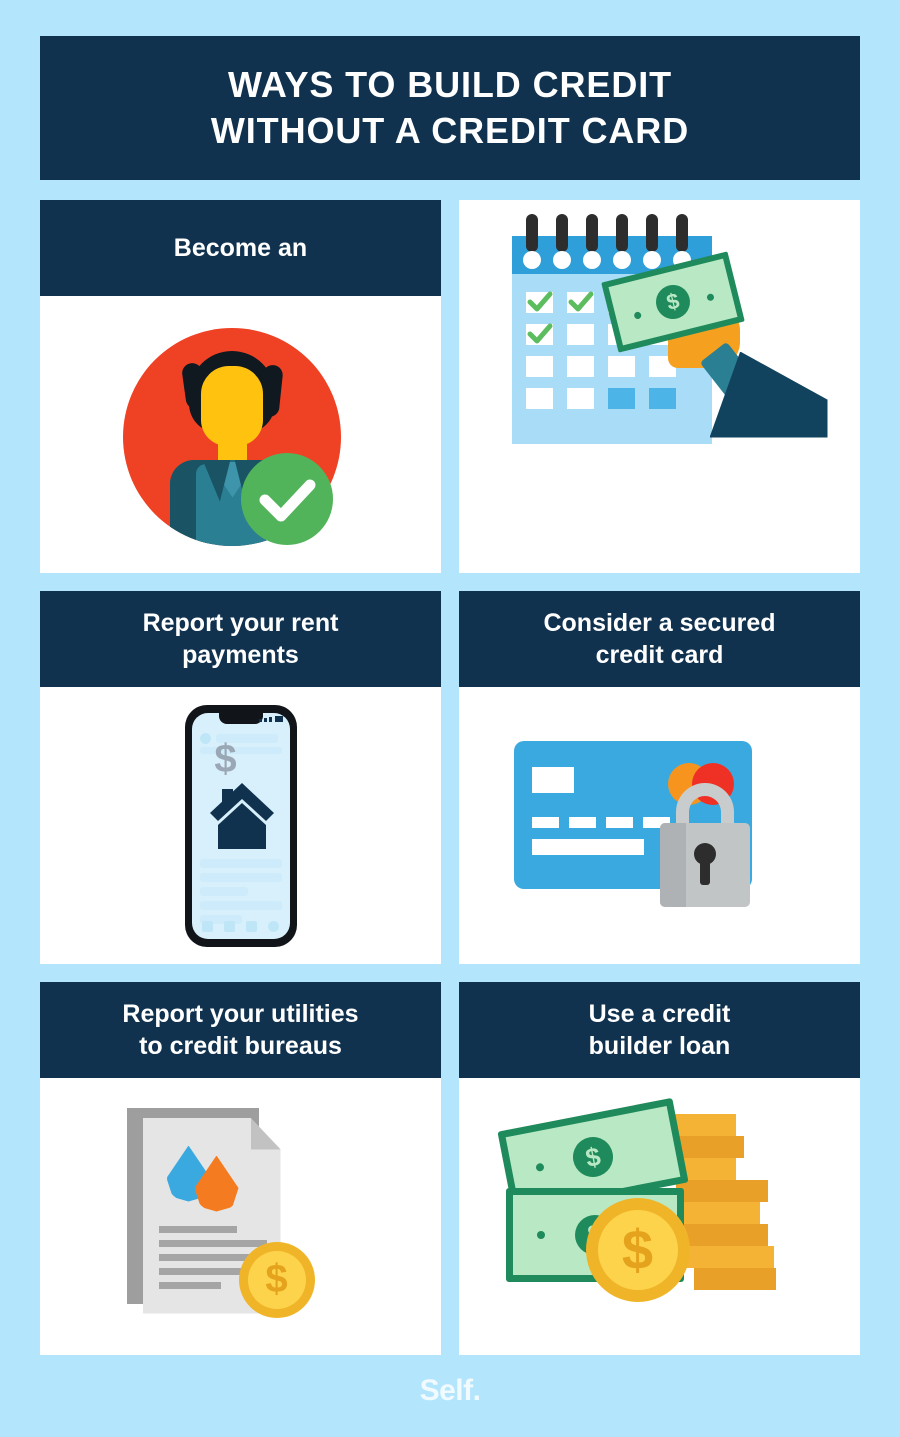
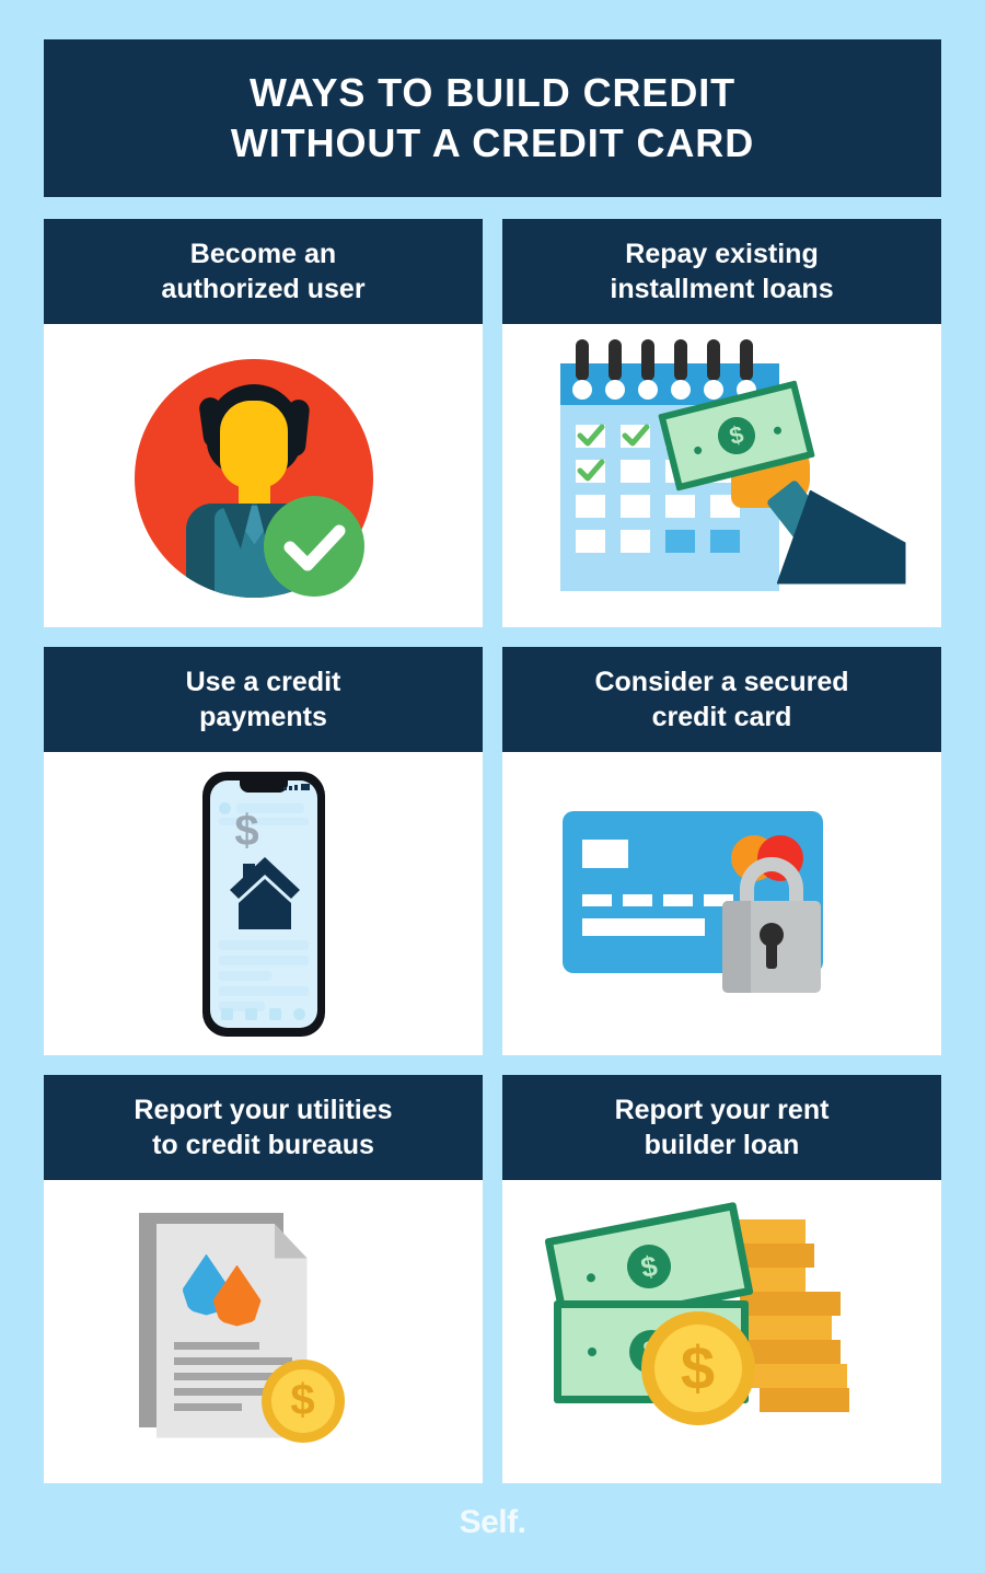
  WAYS TO BUILD CREDIT
  WITHOUT A CREDIT CARD
  Become an
+ authorized user
+ Repay existing
+ installment loans
- Report your rent
+ Use a credit
  payments
  $
  Consider a secured
  credit card
  Report your utilities
  to credit bureaus
  $
- Use a credit
+ Report your rent
  builder loan
  $
  Self.
